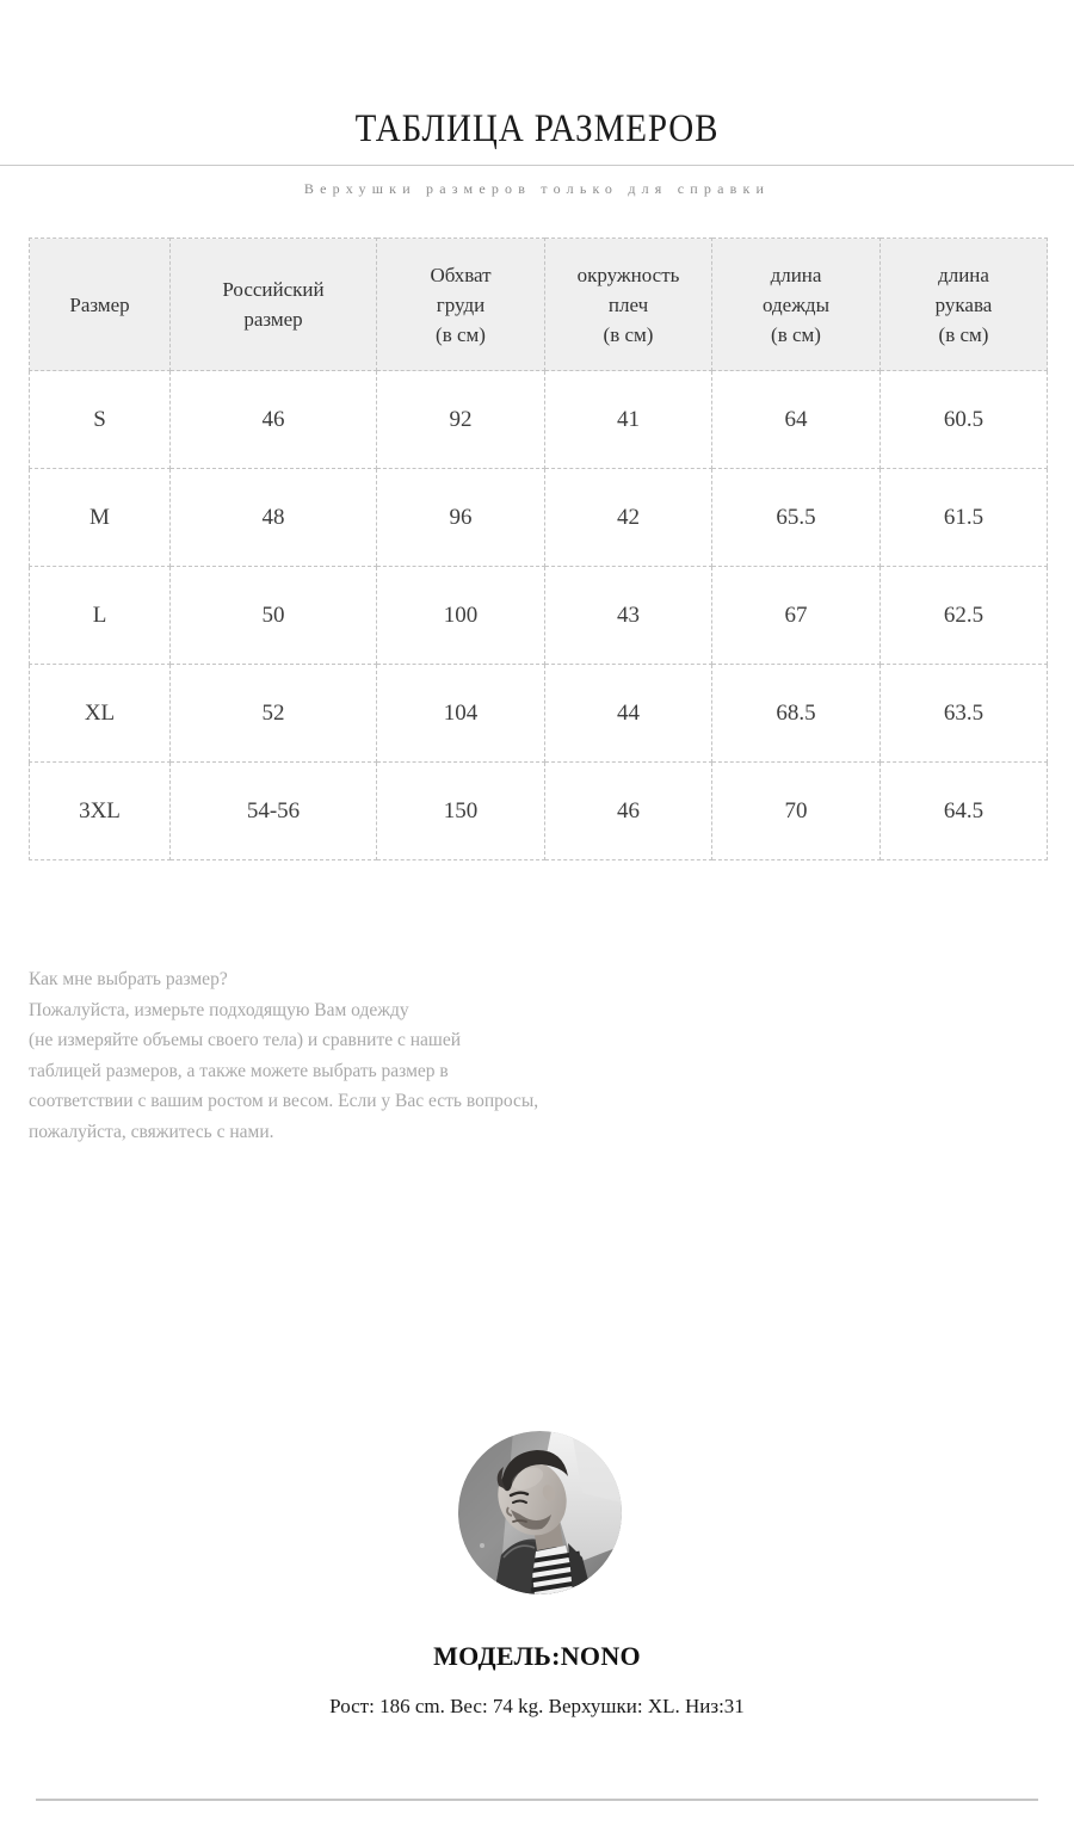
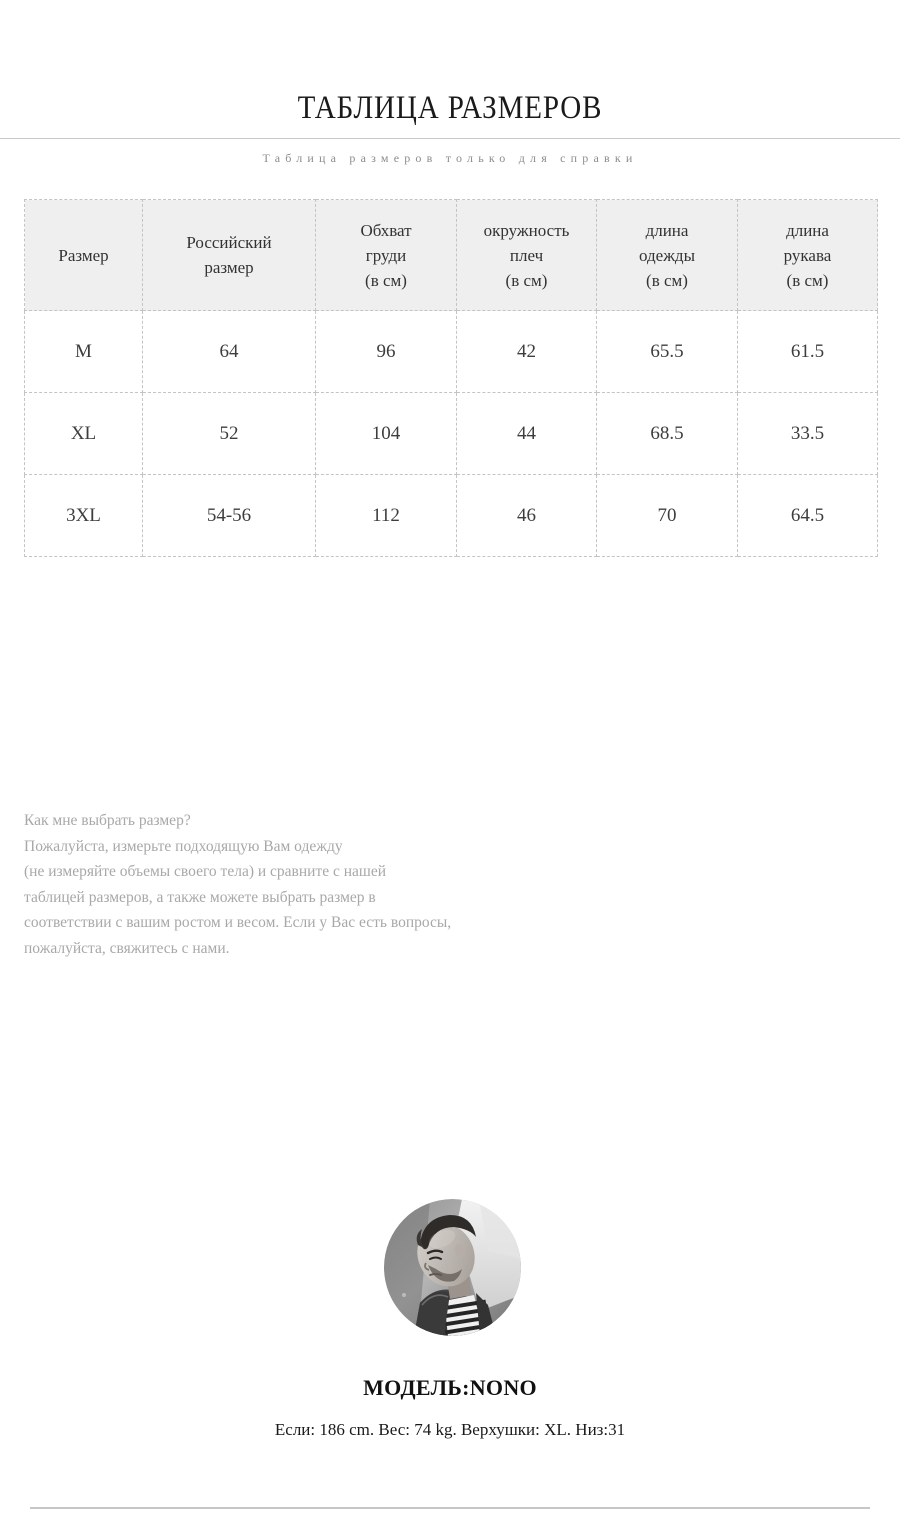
  ТАБЛИЦА РАЗМЕРОВ
- Верхушки размеров только для справки
+ Таблица размеров только для справки
  Размер	Российскийразмер	Обхватгруди(в см)	окружностьплеч(в см)	длинаодежды(в см)	длинарукава(в см)
- S	46	92	41	64	60.5
- M	48	96	42	65.5	61.5
+ M	64	96	42	65.5	61.5
- L	50	100	43	67	62.5
- XL	52	104	44	68.5	63.5
+ XL	52	104	44	68.5	33.5
- 3XL	54-56	150	46	70	64.5
+ 3XL	54-56	112	46	70	64.5
  Как мне выбрать размер?
  Пожалуйста, измерьте подходящую Вам одежду
  (не измеряйте объемы своего тела) и сравните с нашей
  таблицей размеров, а также можете выбрать размер в
  соответствии с вашим ростом и весом. Если у Вас есть вопросы,
  пожалуйста, свяжитесь с нами.
  МОДЕЛЬ:NONO
- Рост: 186 cm. Вес: 74 kg. Верхушки: XL. Низ:31
+ Если: 186 cm. Вес: 74 kg. Верхушки: XL. Низ:31
